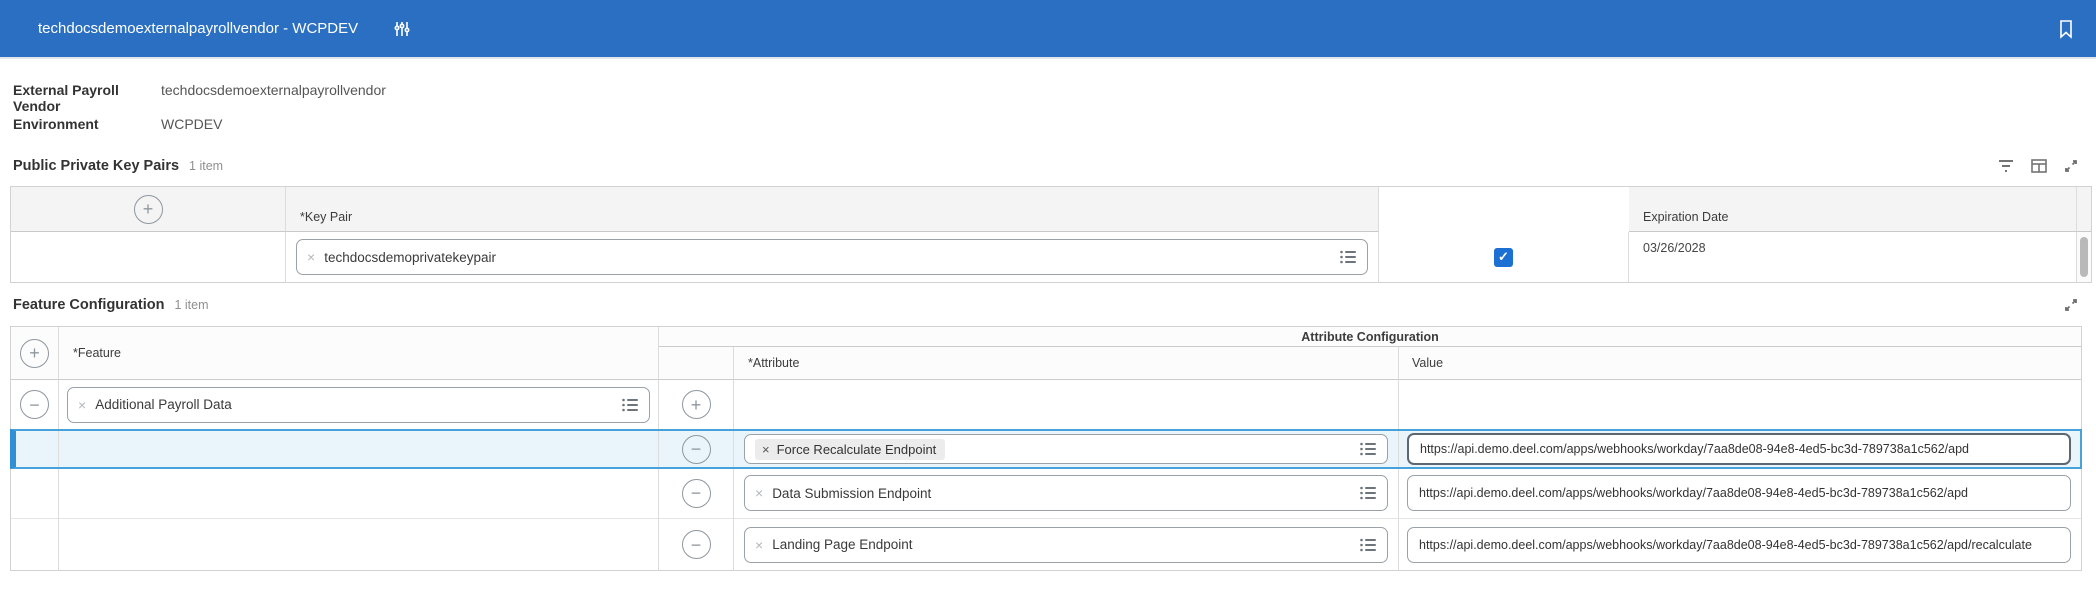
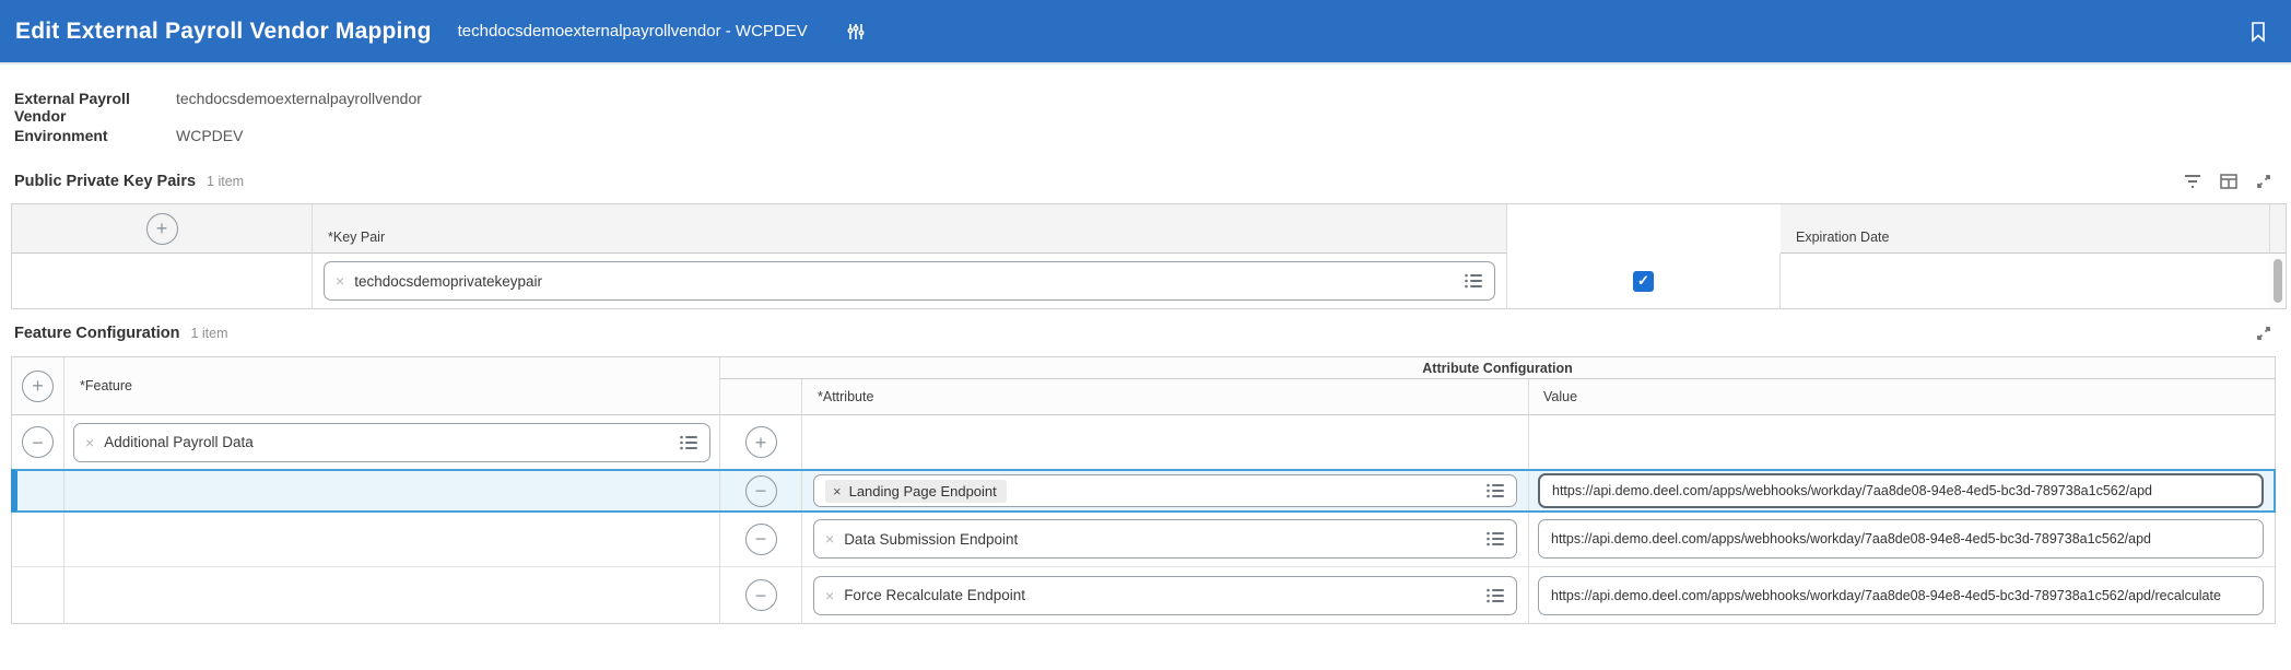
+ Edit External Payroll Vendor Mapping
  techdocsdemoexternalpayrollvendor - WCPDEV
  External Payroll Vendor
  techdocsdemoexternalpayrollvendor
  Environment
  WCPDEV
  Public Private Key Pairs
  1 item
  +
  *Key Pair
  Expiration Date
  ×
  techdocsdemoprivatekeypair
  ✓
- 03/26/2028
  Feature Configuration
  1 item
  +
  *Feature
  Attribute Configuration
  *Attribute
  Value
  −
  ×
  Additional Payroll Data
  +
  −
  ×
- Force Recalculate Endpoint
+ Landing Page Endpoint
  https://api.demo.deel.com/apps/webhooks/workday/7aa8de08-94e8-4ed5-bc3d-789738a1c562/apd
  −
  ×
  Data Submission Endpoint
  https://api.demo.deel.com/apps/webhooks/workday/7aa8de08-94e8-4ed5-bc3d-789738a1c562/apd
  −
  ×
- Landing Page Endpoint
+ Force Recalculate Endpoint
  https://api.demo.deel.com/apps/webhooks/workday/7aa8de08-94e8-4ed5-bc3d-789738a1c562/apd/recalculate
